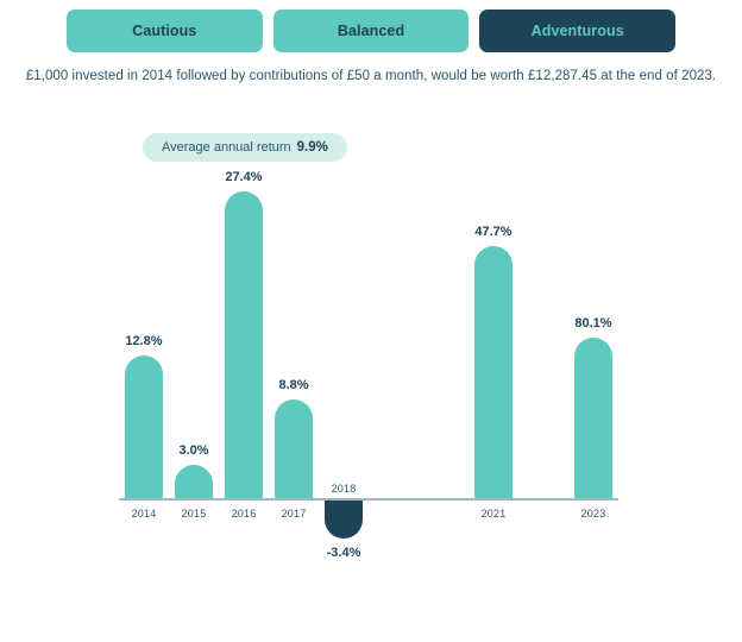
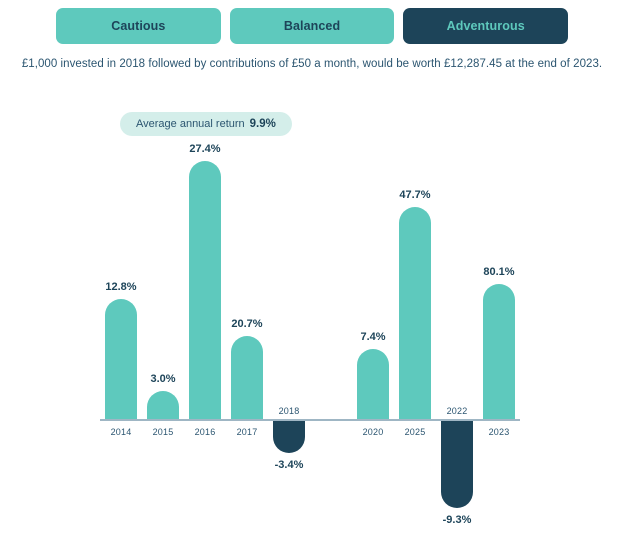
  Cautious
  Balanced
  Adventurous
- £1,000 invested in 2014 followed by contributions of £50 a month, would be worth £12,287.45 at the end of 2023.
+ £1,000 invested in 2018 followed by contributions of £50 a month, would be worth £12,287.45 at the end of 2023.
  Average annual return
  9.9%
  12.8%
  2014
  3.0%
  2015
  27.4%
  2016
- 8.8%
+ 20.7%
  2017
  -3.4%
  2018
+ 7.4%
+ 2020
  47.7%
- 2021
+ 2025
+ -9.3%
+ 2022
  80.1%
  2023
